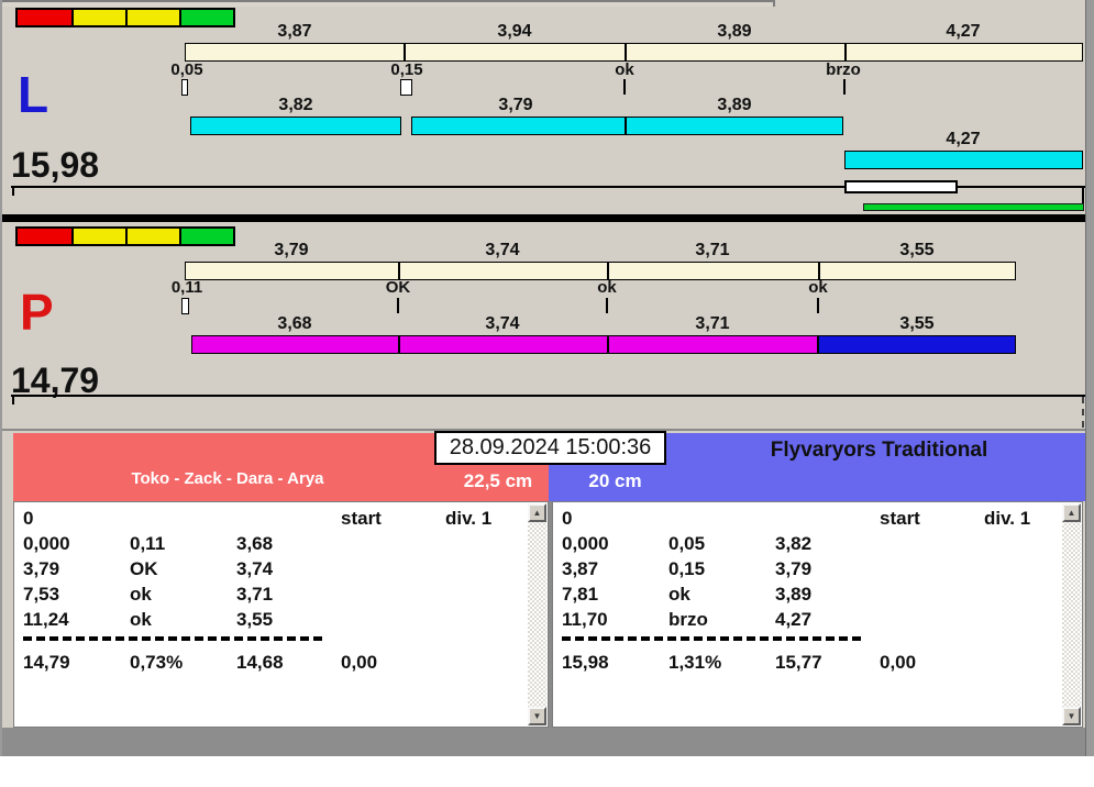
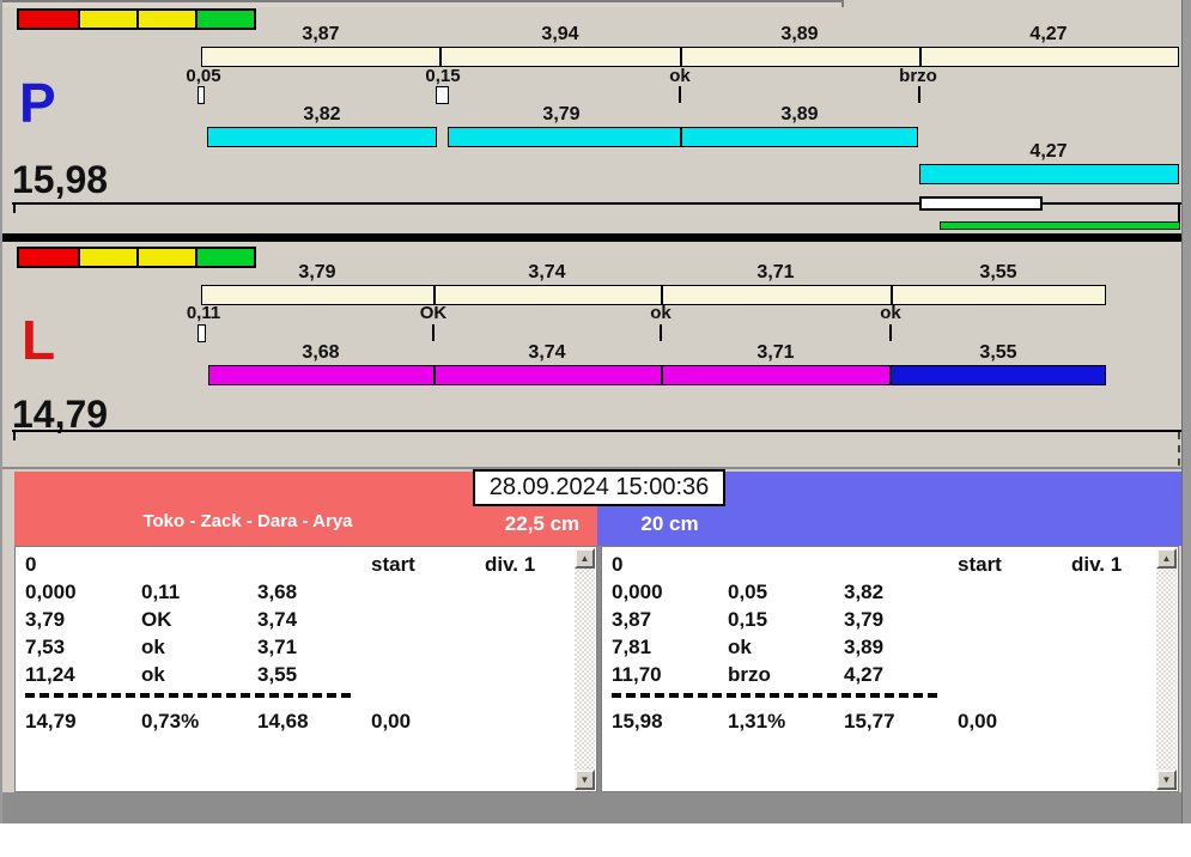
  3,87
  3,94
  3,89
  4,27
  0,05
  0,15
  ok
  brzo
  3,82
  3,79
  3,89
  4,27
- L
+ P
  15,98
  3,79
  3,74
  3,71
  3,55
  0,11
  OK
  ok
  ok
  3,68
  3,74
  3,71
  3,55
- P
+ L
  14,79
  Toko - Zack - Dara - Arya
  22,5 cm
  20 cm
- Flyvaryors Traditional
  28.09.2024 15:00:36
  0
  start
  div. 1
  0,000
  0,11
  3,68
  3,79
  OK
  3,74
  7,53
  ok
  3,71
  11,24
  ok
  3,55
  14,79
  0,73%
  14,68
  0,00
  ▲
  ▼
  0
  start
  div. 1
  0,000
  0,05
  3,82
  3,87
  0,15
  3,79
  7,81
  ok
  3,89
  11,70
  brzo
  4,27
  15,98
  1,31%
  15,77
  0,00
  ▲
  ▼
